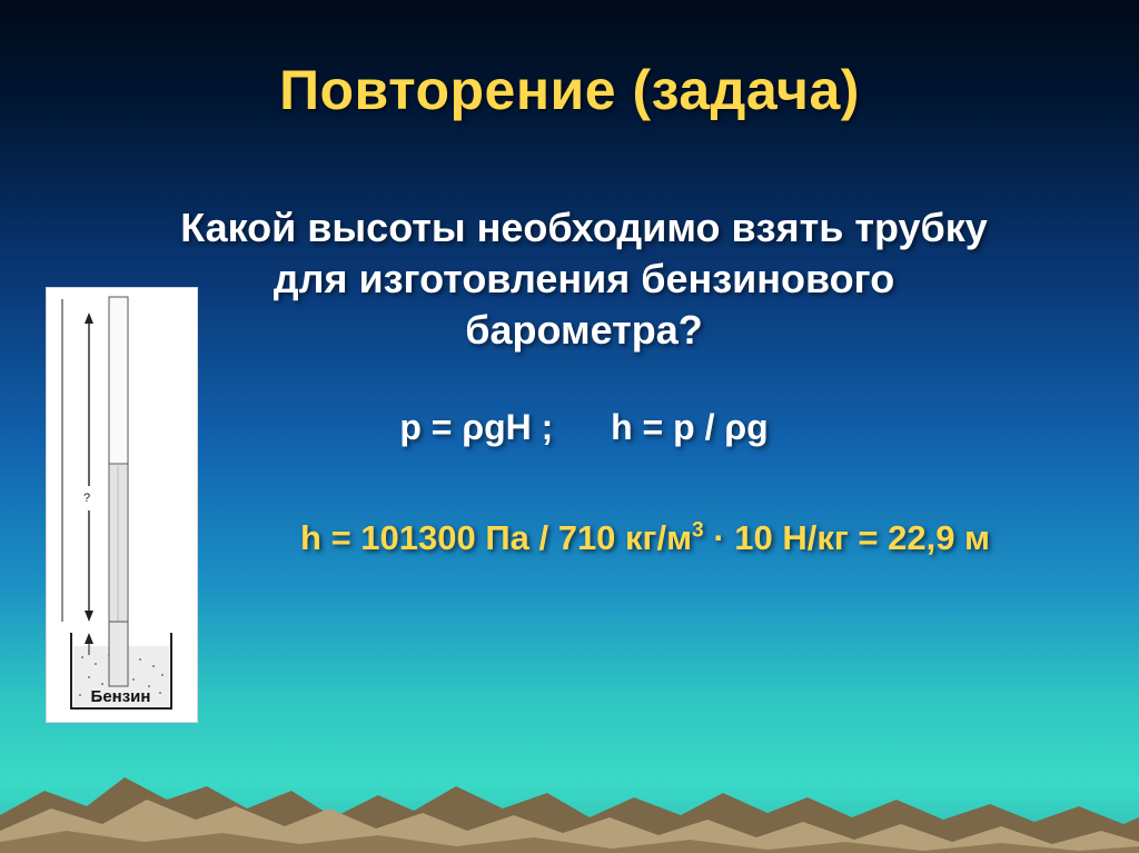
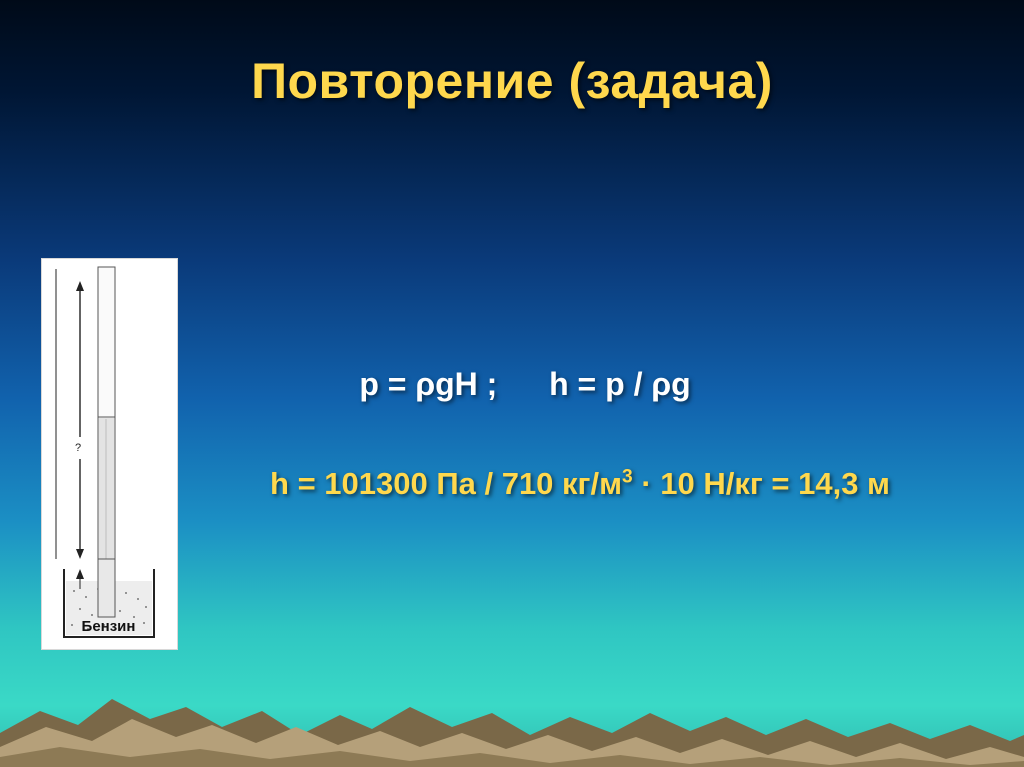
  Повторение (задача)
- Какой высоты необходимо взять трубку
- для изготовления бензинового
- барометра?
  p = ρgH ; h = p / ρg
- h = 101300 Па / 710 кг/м3 · 10 Н/кг = 22,9 м
+ h = 101300 Па / 710 кг/м3 · 10 Н/кг = 14,3 м
  ?
  Бензин
